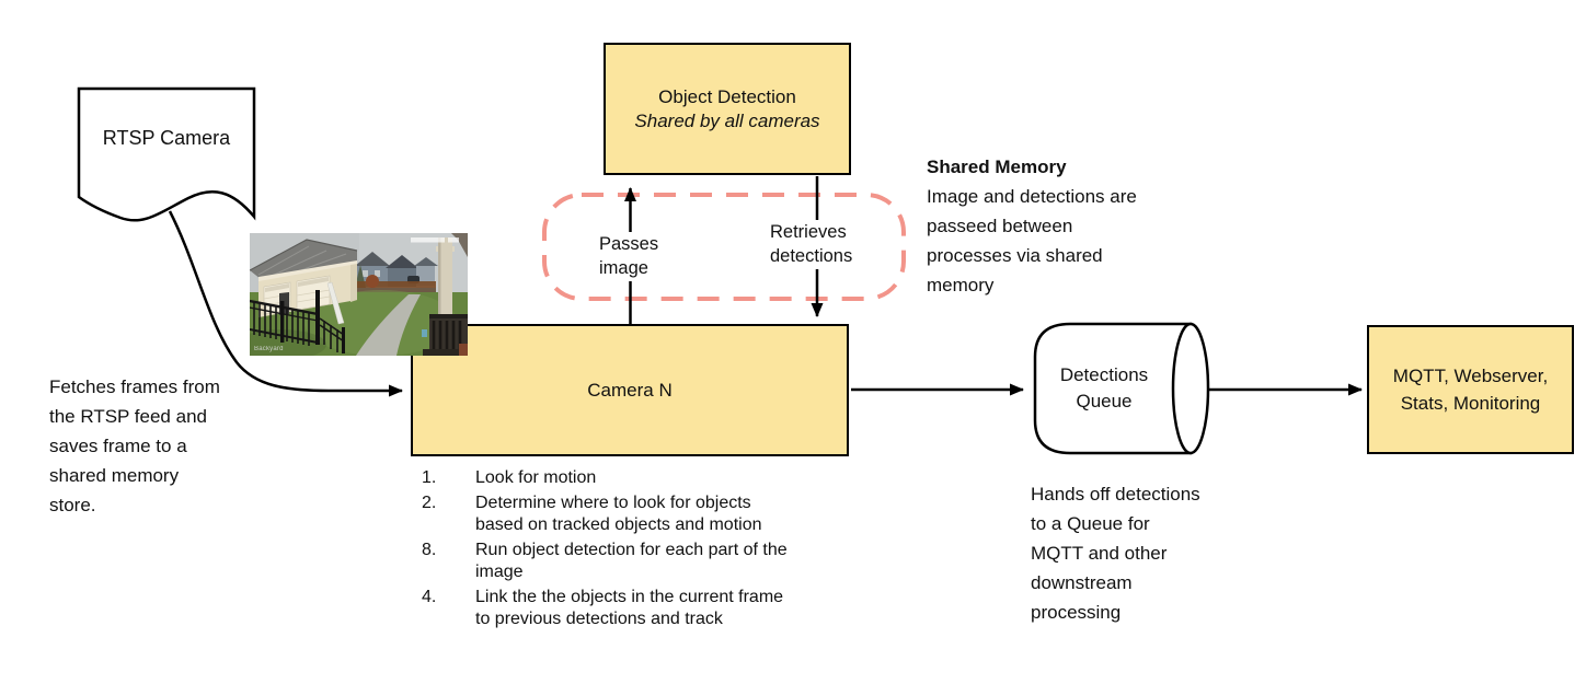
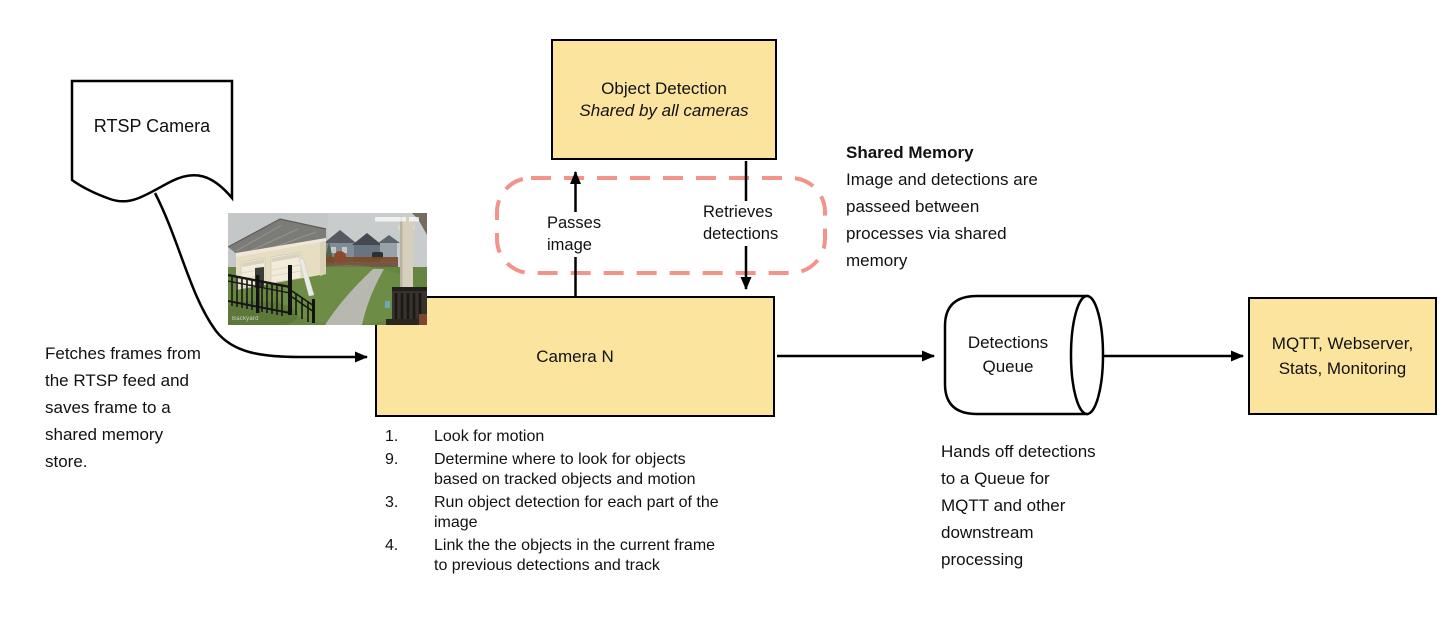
  Object Detection
  Shared by all cameras
  Camera N
  MQTT, Webserver,
  Stats, Monitoring
  RTSP Camera
  Detections
  Queue
  Passes
  image
  Retrieves
  detections
  Fetches frames from
  the RTSP feed and
  saves frame to a
  shared memory
  store.
  Shared Memory
  Image and detections are
  passeed between
  processes via shared
  memory
  Hands off detections
  to a Queue for
  MQTT and other
  downstream
  processing
  1.
  Look for motion
- 2.
+ 9.
  Determine where to look for objects
  based on tracked objects and motion
- 8.
+ 3.
  Run object detection for each part of the
  image
  4.
  Link the the objects in the current frame
  to previous detections and track
